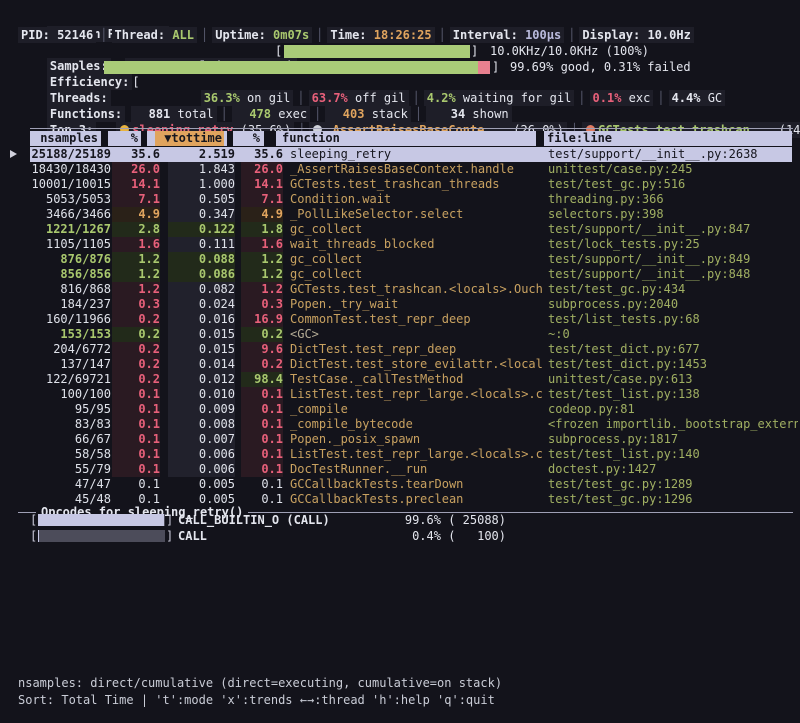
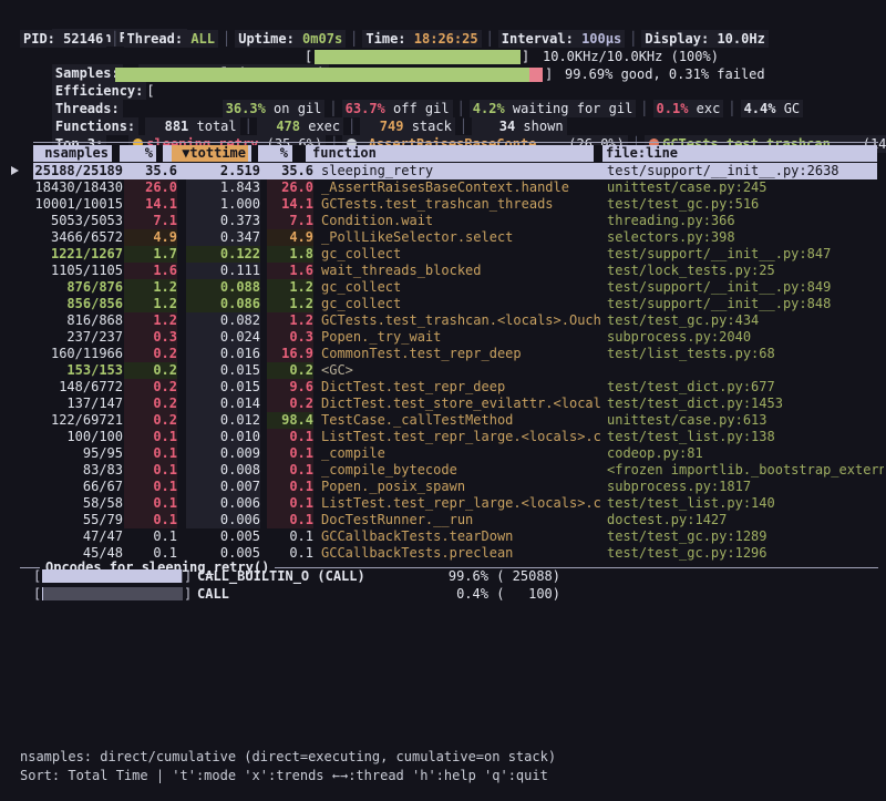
  PID: 52146 │ Thread: ALL │ Uptime: 0m07s │ Time: 18:26:25 │ Interval: 100µs │ Display: 10.0Hz
  [
  ]
  10.0KHz/10.0KHz (100%)
  Efficiency: [
  ]
  99.69% good, 0.31% failed
  Threads: 36.3% on gil │ 63.7% off gil │ 4.2% waiting for gil │ 0.1% exc │ 4.4% GC
- Functions: 881 total │ 478 exec │ 403 stack │ 34 shown
+ Functions: 881 total │ 478 exec │ 749 stack │ 34 shown
  Top 3: sleeping_retry (35.6%) │ _AssertRaisesBaseConte... (26.0%) │ GCTests.test_trashcan... (14
  nsamples
  %
  ▼tottime
  %
  function
  file:line
  25188/25189
  35.6
  2.519
  35.6
  sleeping_retry
  test/support/__init__.py:2638
  18430/18430
  26.0
  1.843
  26.0
  _AssertRaisesBaseContext.handle
  unittest/case.py:245
  10001/10015
  14.1
  1.000
  14.1
  GCTests.test_trashcan_threads
  test/test_gc.py:516
  5053/5053
  7.1
- 0.505
+ 0.373
  7.1
  Condition.wait
  threading.py:366
- 3466/3466
+ 3466/6572
  4.9
  0.347
  4.9
  _PollLikeSelector.select
  selectors.py:398
  1221/1267
- 2.8
+ 1.7
  0.122
  1.8
  gc_collect
  test/support/__init__.py:847
  1105/1105
  1.6
  0.111
  1.6
  wait_threads_blocked
  test/lock_tests.py:25
  876/876
  1.2
  0.088
  1.2
  gc_collect
  test/support/__init__.py:849
  856/856
  1.2
  0.086
  1.2
  gc_collect
  test/support/__init__.py:848
  816/868
  1.2
  0.082
  1.2
  GCTests.test_trashcan.<locals>.Ouch
  test/test_gc.py:434
- 184/237
+ 237/237
  0.3
  0.024
  0.3
  Popen._try_wait
  subprocess.py:2040
  160/11966
  0.2
  0.016
  16.9
  CommonTest.test_repr_deep
  test/list_tests.py:68
  153/153
  0.2
  0.015
  0.2
  <GC>
- ~:0
- 204/6772
+ 148/6772
  0.2
  0.015
  9.6
  DictTest.test_repr_deep
  test/test_dict.py:677
  137/147
  0.2
  0.014
  0.2
  DictTest.test_store_evilattr.<local
  test/test_dict.py:1453
  122/69721
  0.2
  0.012
  98.4
  TestCase._callTestMethod
  unittest/case.py:613
  100/100
  0.1
  0.010
  0.1
  ListTest.test_repr_large.<locals>.c
  test/test_list.py:138
  95/95
  0.1
  0.009
  0.1
  _compile
  codeop.py:81
  83/83
  0.1
  0.008
  0.1
  _compile_bytecode
  <frozen importlib._bootstrap_extern
  66/67
  0.1
  0.007
  0.1
  Popen._posix_spawn
  subprocess.py:1817
  58/58
  0.1
  0.006
  0.1
  ListTest.test_repr_large.<locals>.c
  test/test_list.py:140
  55/79
  0.1
  0.006
  0.1
  DocTestRunner.__run
  doctest.py:1427
  47/47
  0.1
  0.005
  0.1
  GCCallbackTests.tearDown
  test/test_gc.py:1289
  45/48
  0.1
  0.005
  0.1
  GCCallbackTests.preclean
  test/test_gc.py:1296
  Opcodes for sleeping_retry()
  [
  ]
  CALL_BUILTIN_O (CALL)
  99.6% ( 25088)
  [
  ]
  CALL
  0.4% ( 100)
  nsamples: direct/cumulative (direct=executing, cumulative=on stack)
  Sort: Total Time | 't':mode 'x':trends ←→:thread 'h':help 'q':quit
